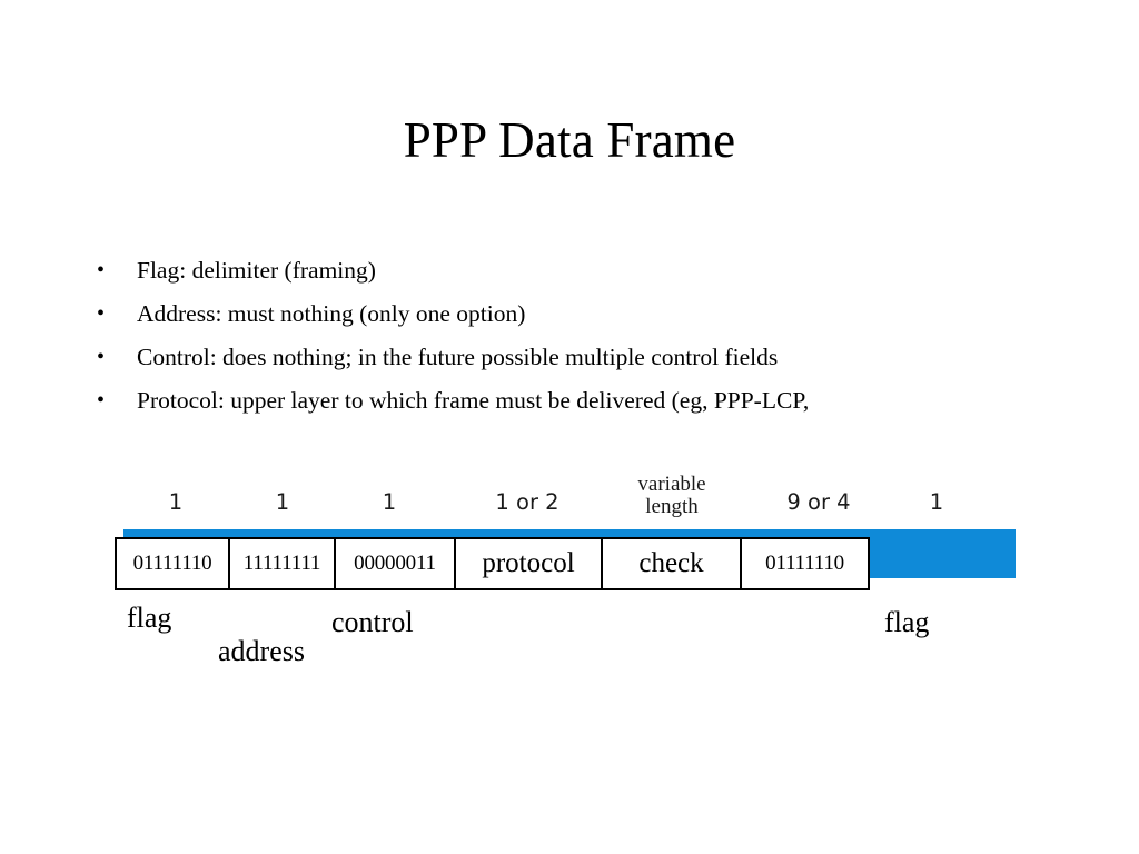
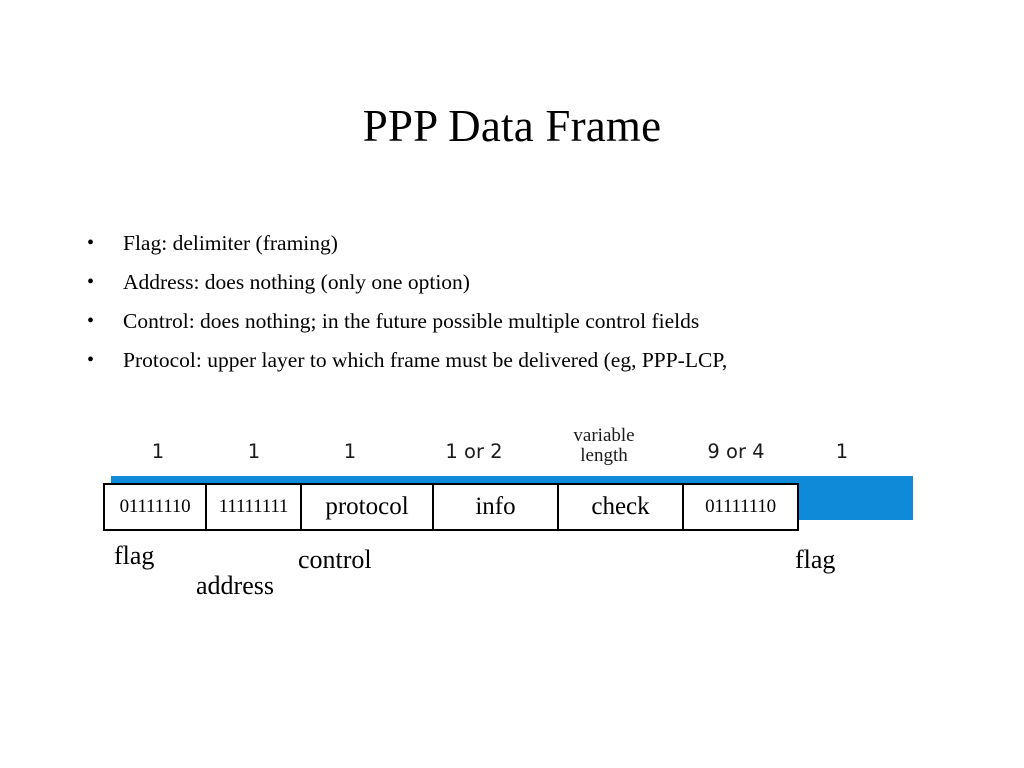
  PPP Data Frame
  •
  Flag: delimiter (framing)
  •
- Address: must nothing (only one option)
+ Address: does nothing (only one option)
  •
  Control: does nothing; in the future possible multiple control fields
  •
  Protocol: upper layer to which frame must be delivered (eg, PPP-LCP,
  01111110
  11111111
- 00000011
  protocol
+ info
  check
  01111110
  1
  1
  1
  1 or 2
  variable
  length
  9 or 4
  1
  flag
  control
  address
  flag
